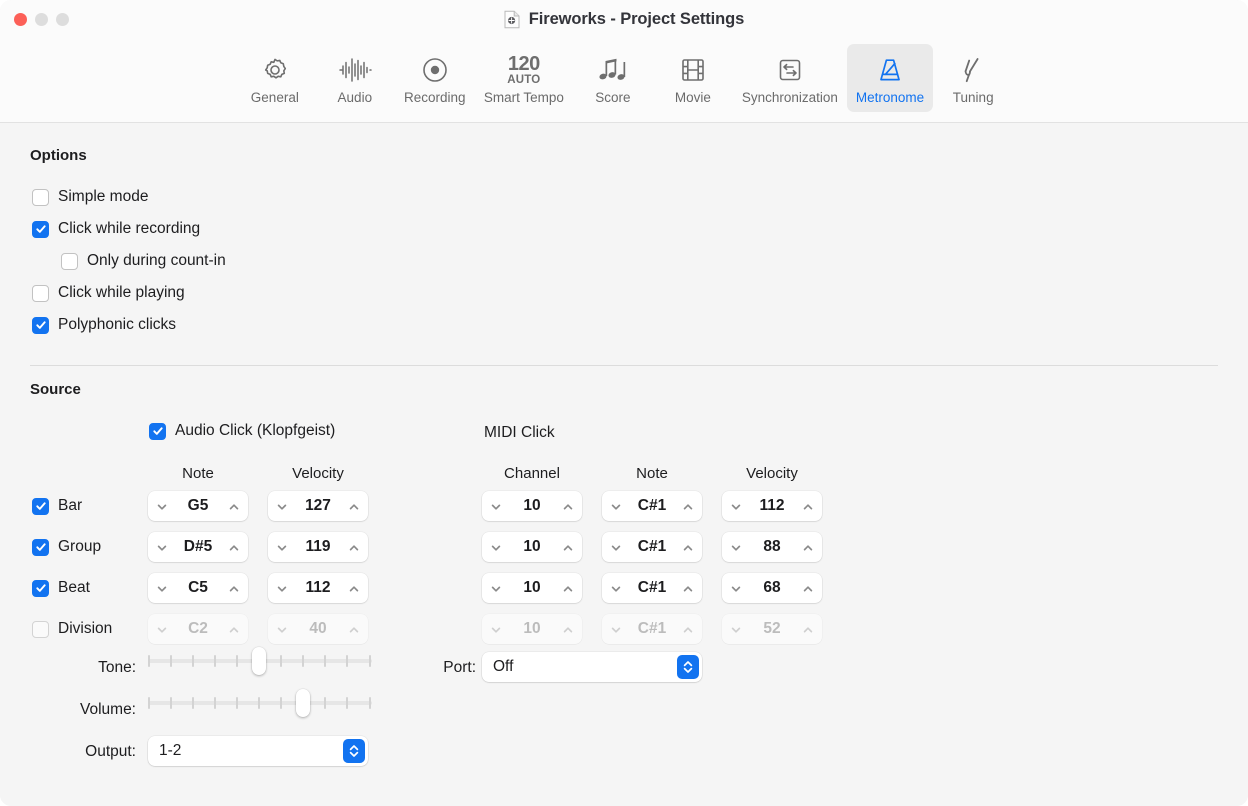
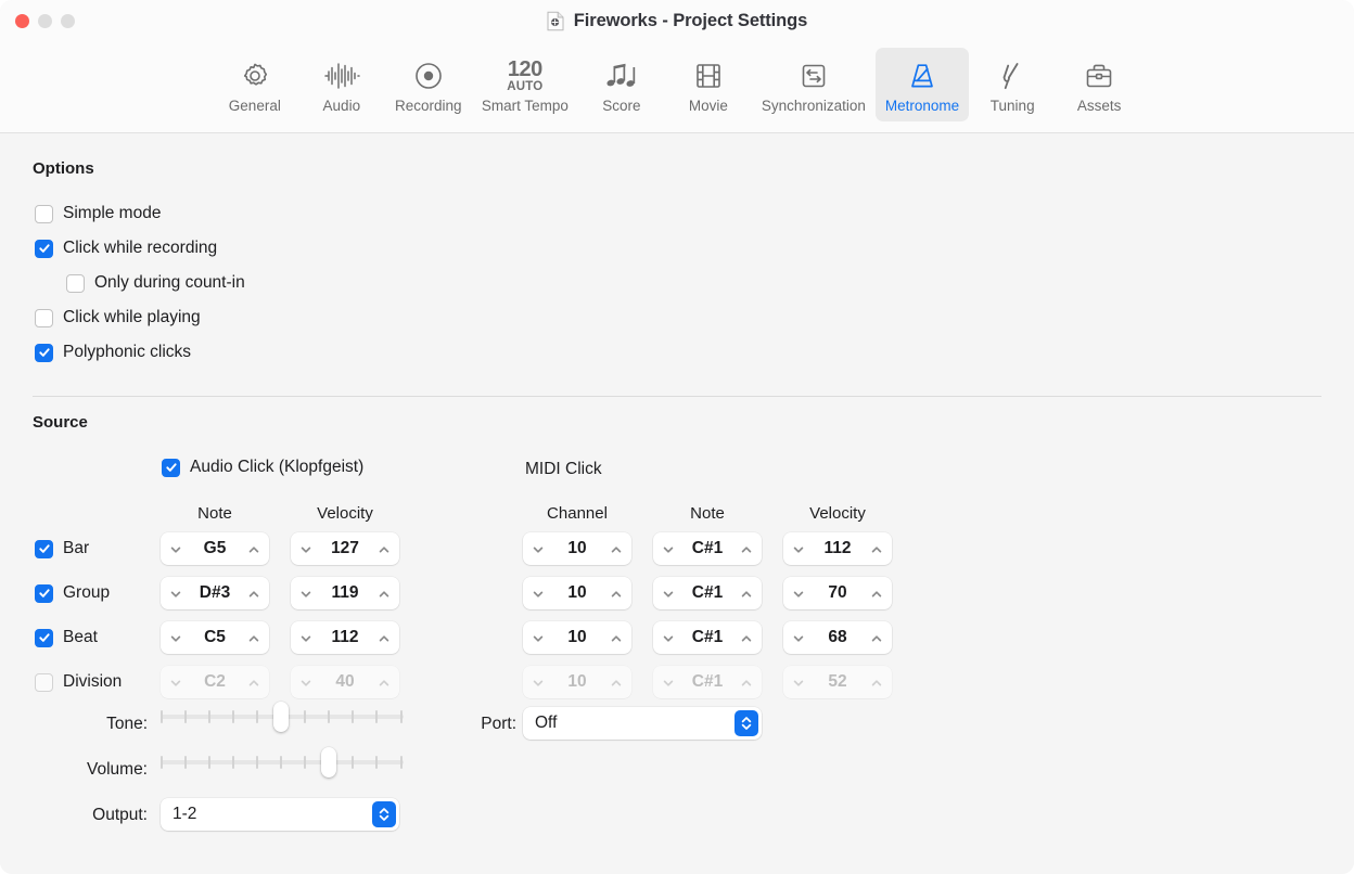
  Fireworks - Project Settings
  General
  Audio
  Recording
  120
  AUTO
  Smart Tempo
  Score
  Movie
  Synchronization
  Metronome
  Tuning
+ Assets
  Options
  Simple mode
  Click while recording
  Only during count-in
  Click while playing
  Polyphonic clicks
  Source
  Audio Click (Klopfgeist)
  MIDI Click
  Note
  Velocity
  Channel
  Note
  Velocity
  Bar
  G5
  127
  10
  C#1
  112
  Group
- D#5
+ D#3
  119
  10
  C#1
- 88
+ 70
  Beat
  C5
  112
  10
  C#1
  68
  Division
  C2
  40
  10
  C#1
  52
  Tone:
  Port:
  Off
  Volume:
  Output:
  1-2
